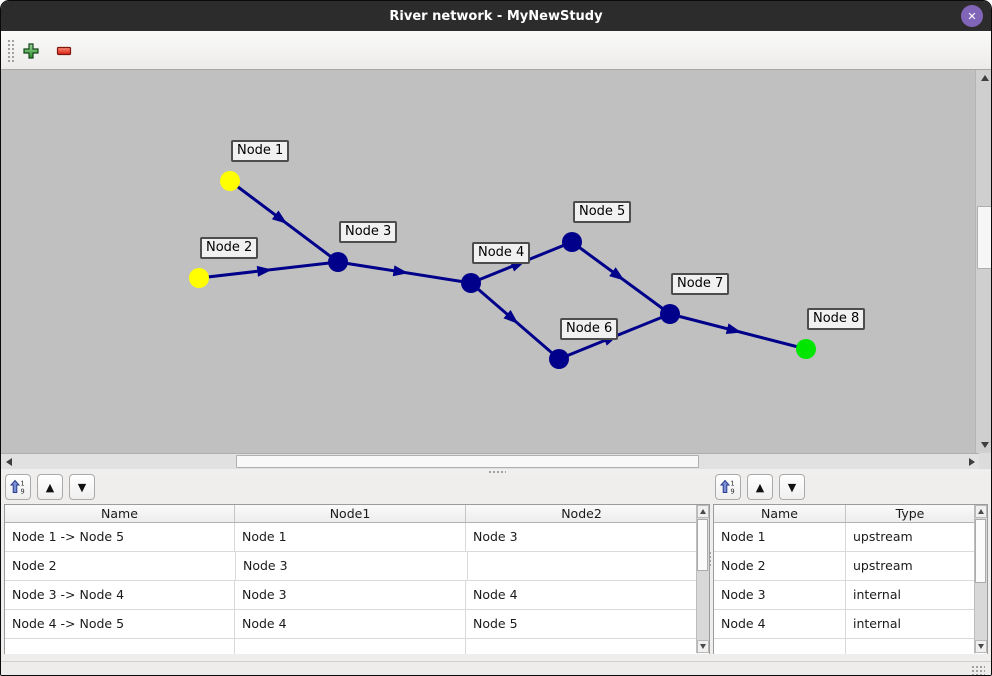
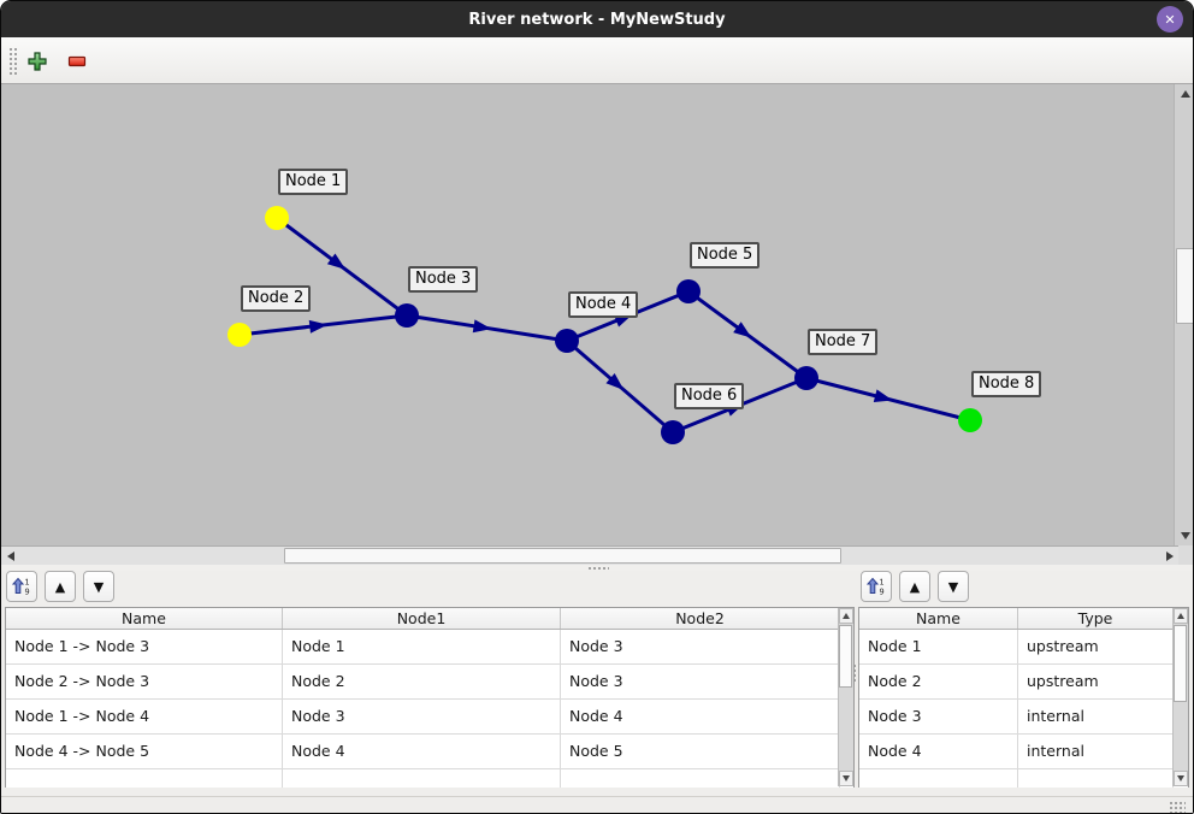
  River network - MyNewStudy
  ✕
  Node 1
  Node 2
  Node 3
  Node 4
  Node 5
  Node 6
  Node 7
  Node 8
  1
  9
  ▲
  ▼
  1
  9
  ▲
  ▼
  Name
  Node1
  Node2
- Node 1 -> Node 5
+ Node 1 -> Node 3
  Node 1
  Node 3
+ Node 2 -> Node 3
  Node 2
  Node 3
- Node 3 -> Node 4
+ Node 1 -> Node 4
  Node 3
  Node 4
  Node 4 -> Node 5
  Node 4
  Node 5
  Name
  Type
  Node 1
  upstream
  Node 2
  upstream
  Node 3
  internal
  Node 4
  internal
